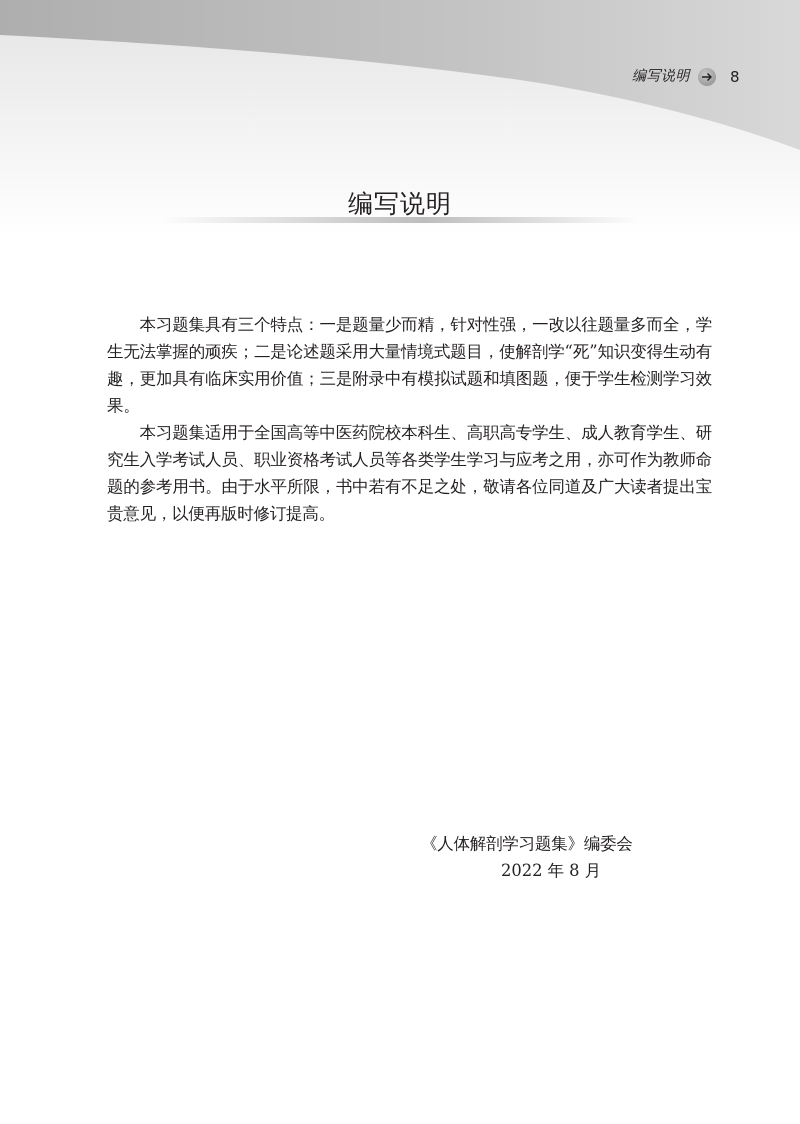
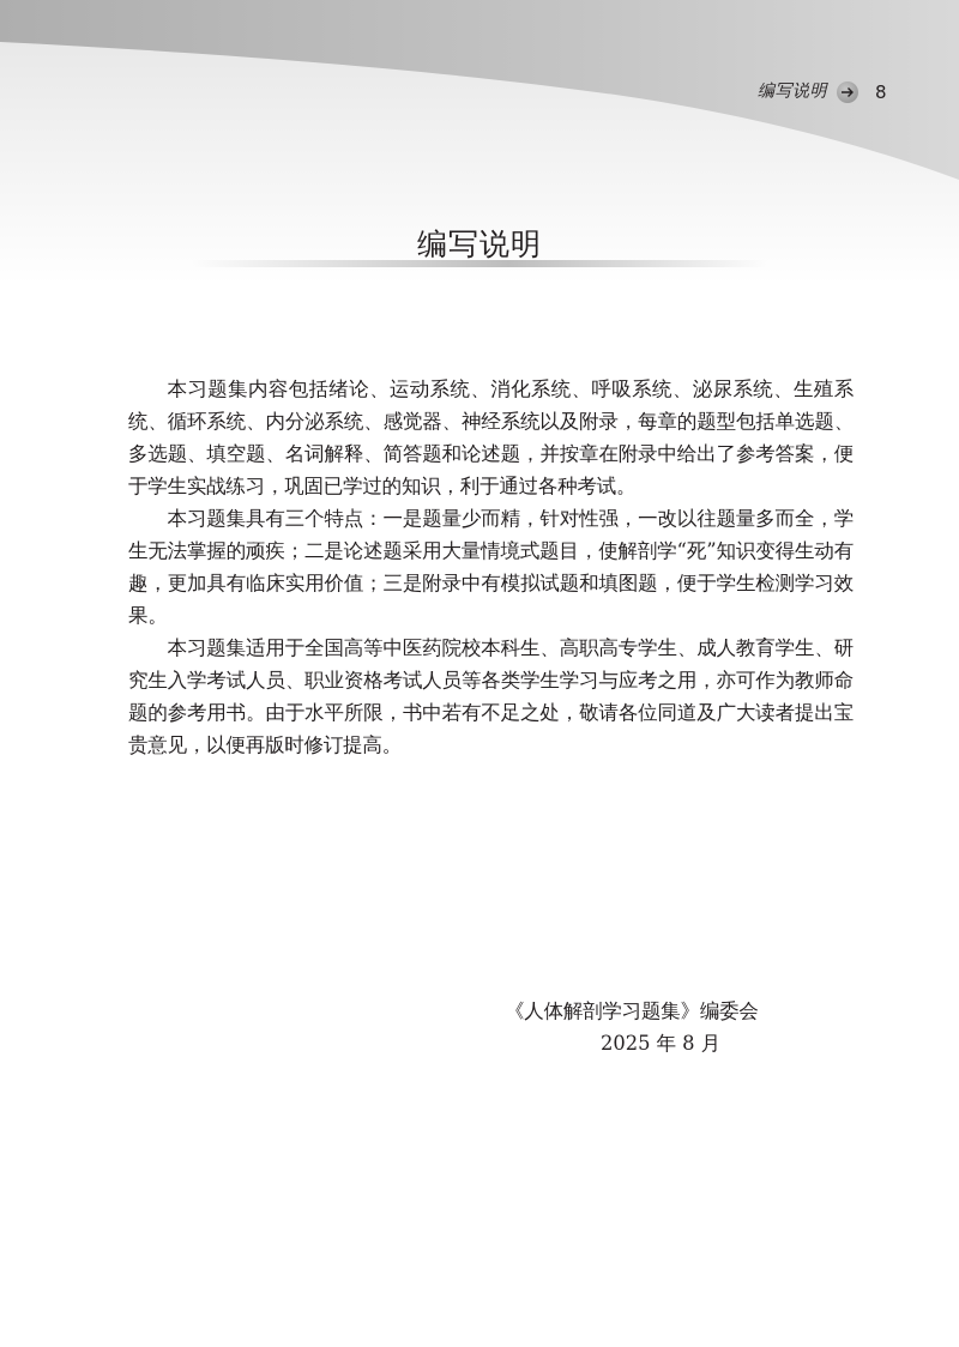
  编写说明
  8
  编写说明
+ 本习题集内容包括绪论、运动系统、消化系统、呼吸系统、泌尿系统、生殖系统、循环系统、内分泌系统、感觉器、神经系统以及附录，每章的题型包括单选题、多选题、填空题、名词解释、简答题和论述题，并按章在附录中给出了参考答案，便于学生实战练习，巩固已学过的知识，利于通过各种考试。
  本习题集具有三个特点：一是题量少而精，针对性强，一改以往题量多而全，学生无法掌握的顽疾；二是论述题采用大量情境式题目，使解剖学“死”知识变得生动有趣，更加具有临床实用价值；三是附录中有模拟试题和填图题，便于学生检测学习效果。
  本习题集适用于全国高等中医药院校本科生、高职高专学生、成人教育学生、研究生入学考试人员、职业资格考试人员等各类学生学习与应考之用，亦可作为教师命题的参考用书。由于水平所限，书中若有不足之处，敬请各位同道及广大读者提出宝贵意见，以便再版时修订提高。
  《人体解剖学习题集》编委会
- 2022 年 8 月
+ 2025 年 8 月
